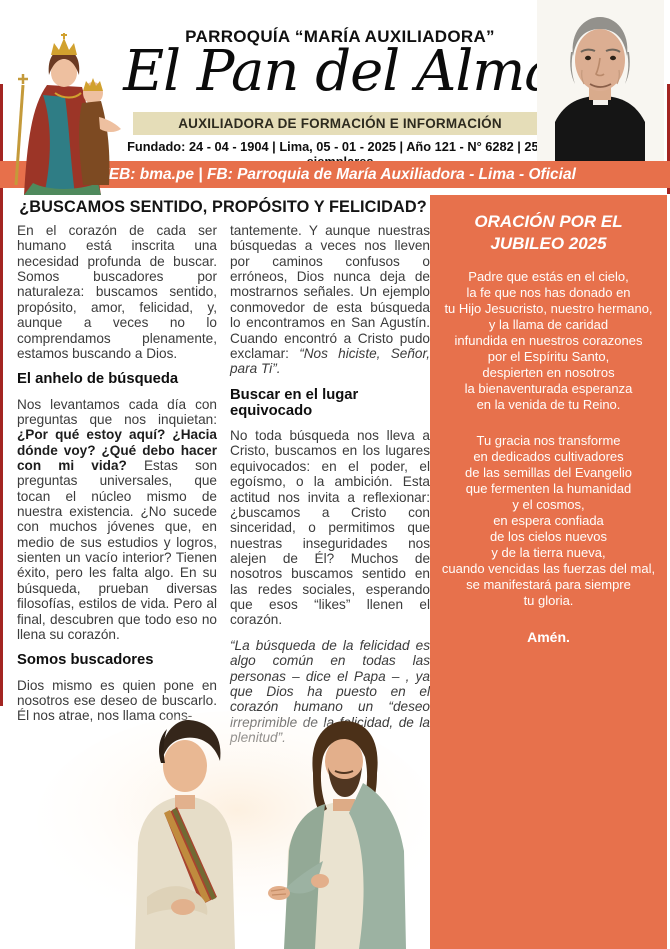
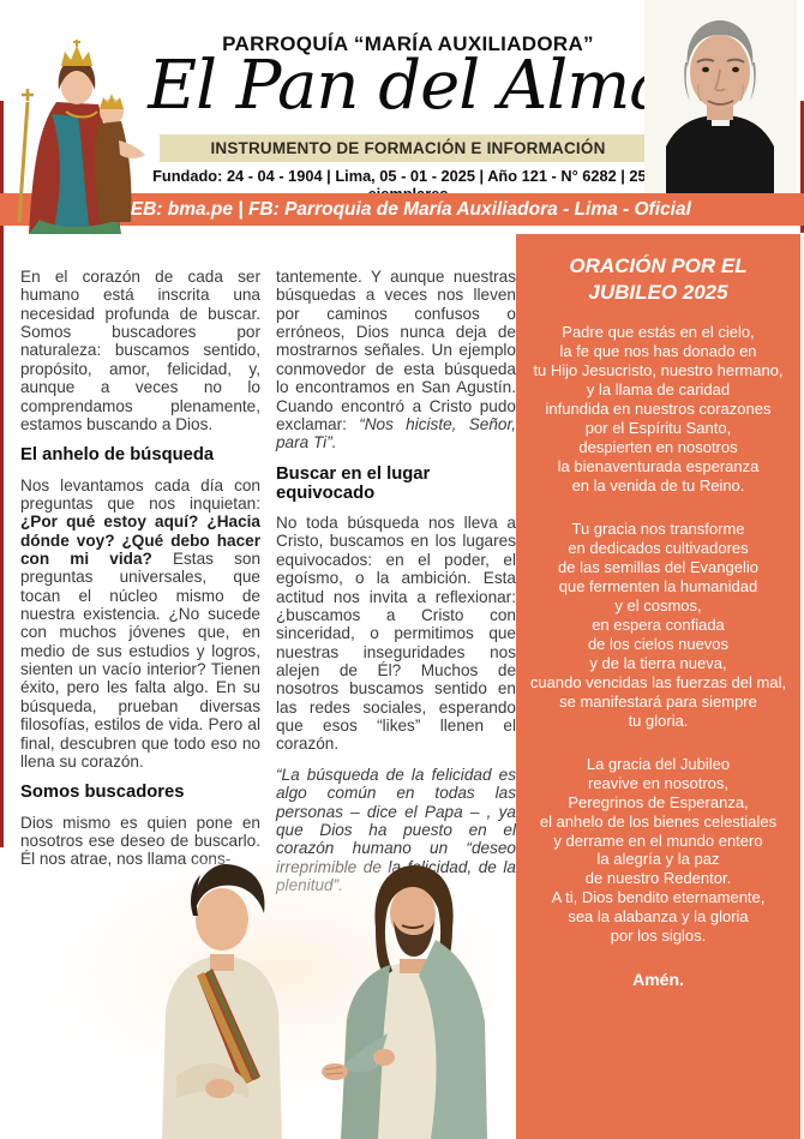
  PARROQUÍA “MARÍA AUXILIADORA”
  El Pan del Alm
- AUXILIADORA DE FORMACIÓN E INFORMACIÓN
+ INSTRUMENTO DE FORMACIÓN E INFORMACIÓN
  Fundado: 24 - 04 - 1904 | Lima, 05 - 01 - 2025 | Año 121 - N° 6282 | 25
  EB: bma.pe | FB: Parroquia de María Auxiliadora - Lima - Oficial
- ¿BUSCAMOS SENTIDO, PROPÓSITO Y FELICIDAD?
  En el corazón de cada ser humano está inscrita una necesidad profunda de buscar. Somos buscadores por naturaleza: buscamos sentido, propósito, amor, felicidad, y, aunque a veces no lo comprendamos plenamente, estamos buscando a Dios.
  El anhelo de búsqueda
  Nos levantamos cada día con preguntas que nos inquietan: ¿Por qué estoy aquí? ¿Hacia dónde voy? ¿Qué debo hacer con mi vida? Estas son preguntas universales, que tocan el núcleo mismo de nuestra existencia. ¿No sucede con muchos jóvenes que, en medio de sus estudios y logros, sienten un vacío interior? Tienen éxito, pero les falta algo. En su búsqueda, prueban diversas filosofías, estilos de vida. Pero al final, descubren que todo eso no llena su corazón.
  Somos buscadores
  Dios mismo es quien pone en nosotros ese deseo de buscarlo. Él nos atrae, nos llama con
  tantemente. Y aunque nuestras búsquedas a veces nos lleven por caminos confusos o erróneos, Dios nunca deja de mostrarnos señales. Un ejemplo conmovedor de esta búsqueda lo encontramos en San Agustín. Cuando encontró a Cristo pudo exclamar: “Nos hiciste, Señor, para Ti”.
  Buscar en el lugar equivocado
  No toda búsqueda nos lleva a Cristo, buscamos en los lugares equivocados: en el poder, el egoísmo, o la ambición. Esta actitud nos invita a reflexionar: ¿buscamos a Cristo con sinceridad, o permitimos que nuestras inseguridades nos alejen de Él? Muchos de nosotros buscamos sentido en las redes sociales, esperando que esos “likes” llenen el corazón.
  “La búsqueda de la felicidad es algo común en todas las personas – dice el Papa – , ya que Dios ha puesto en el corazón humano un “deseo laicidad, de la
  ORACIÓN POR EL
  JUBILEO 2025
  Padre que estás en el cielo,
  la fe que nos has donado en
  tu Hijo Jesucristo, nuestro hermano,
  y la llama de caridad
  infundida en nuestros corazones
  por el Espíritu Santo,
  despierten en nosotros
  la bienaventurada esperanza
  en la venida de tu Reino.
  Tu gracia nos transforme
  en dedicados cultivadores
  de las semillas del Evangelio
  que fermenten la humanidad
  y el cosmos,
  en espera confiada
  de los cielos nuevos
  y de la tierra nueva,
  cuando vencidas las fuerzas del mal,
  se manifestará para siempre
  tu gloria.
+ La gracia del Jubileo
+ reavive en nosotros,
+ Peregrinos de Esperanza,
+ el anhelo de los bienes celestiales
+ y derrame en el mundo entero
+ la alegría y la paz
+ de nuestro Redentor.
+ A ti, Dios bendito eternamente,
+ sea la alabanza y la gloria
+ por los siglos.
  Amén.
